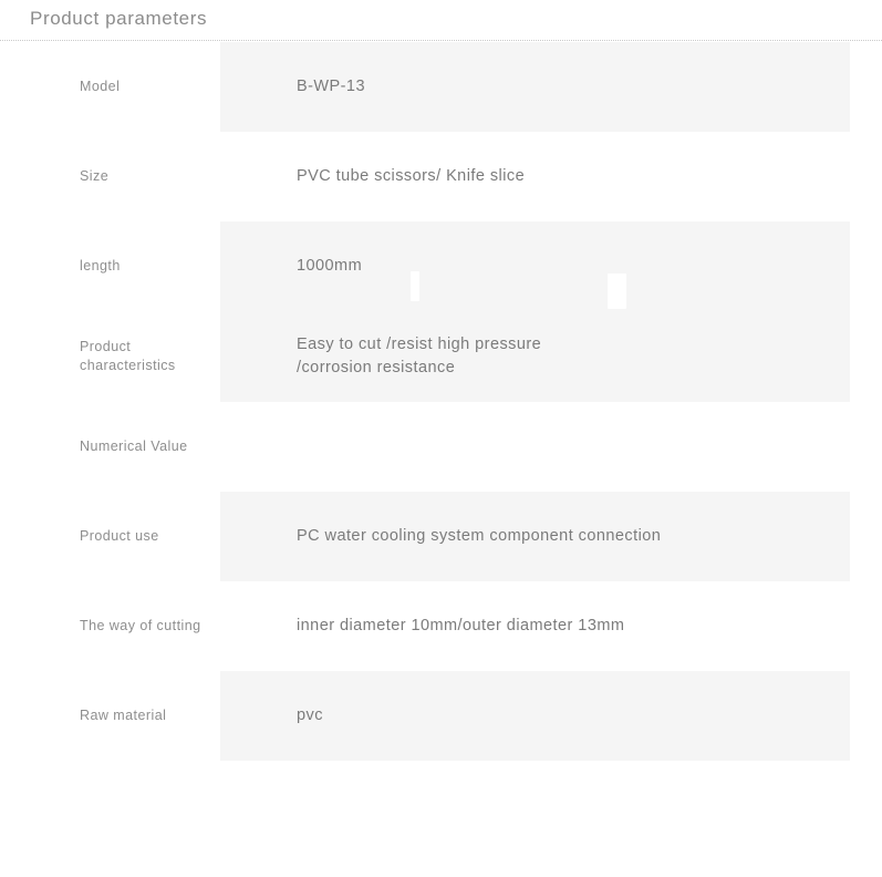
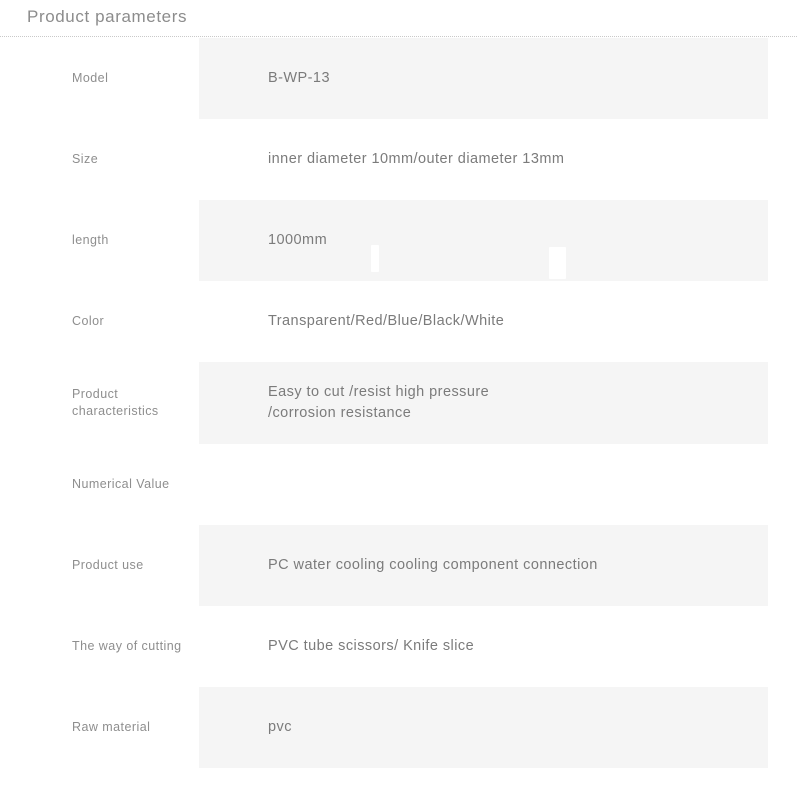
  Product parameters
  Model
  B-WP-13
  Size
- PVC tube scissors/ Knife slice
+ inner diameter 10mm/outer diameter 13mm
  length
  1000mm
+ Color
+ Transparent/Red/Blue/Black/White
  Product characteristics
  Easy to cut /resist high pressure
  /corrosion resistance
  Numerical Value
  Product use
- PC water cooling system component connection
+ PC water cooling cooling component connection
  The way of cutting
- inner diameter 10mm/outer diameter 13mm
+ PVC tube scissors/ Knife slice
  Raw material
  pvc
